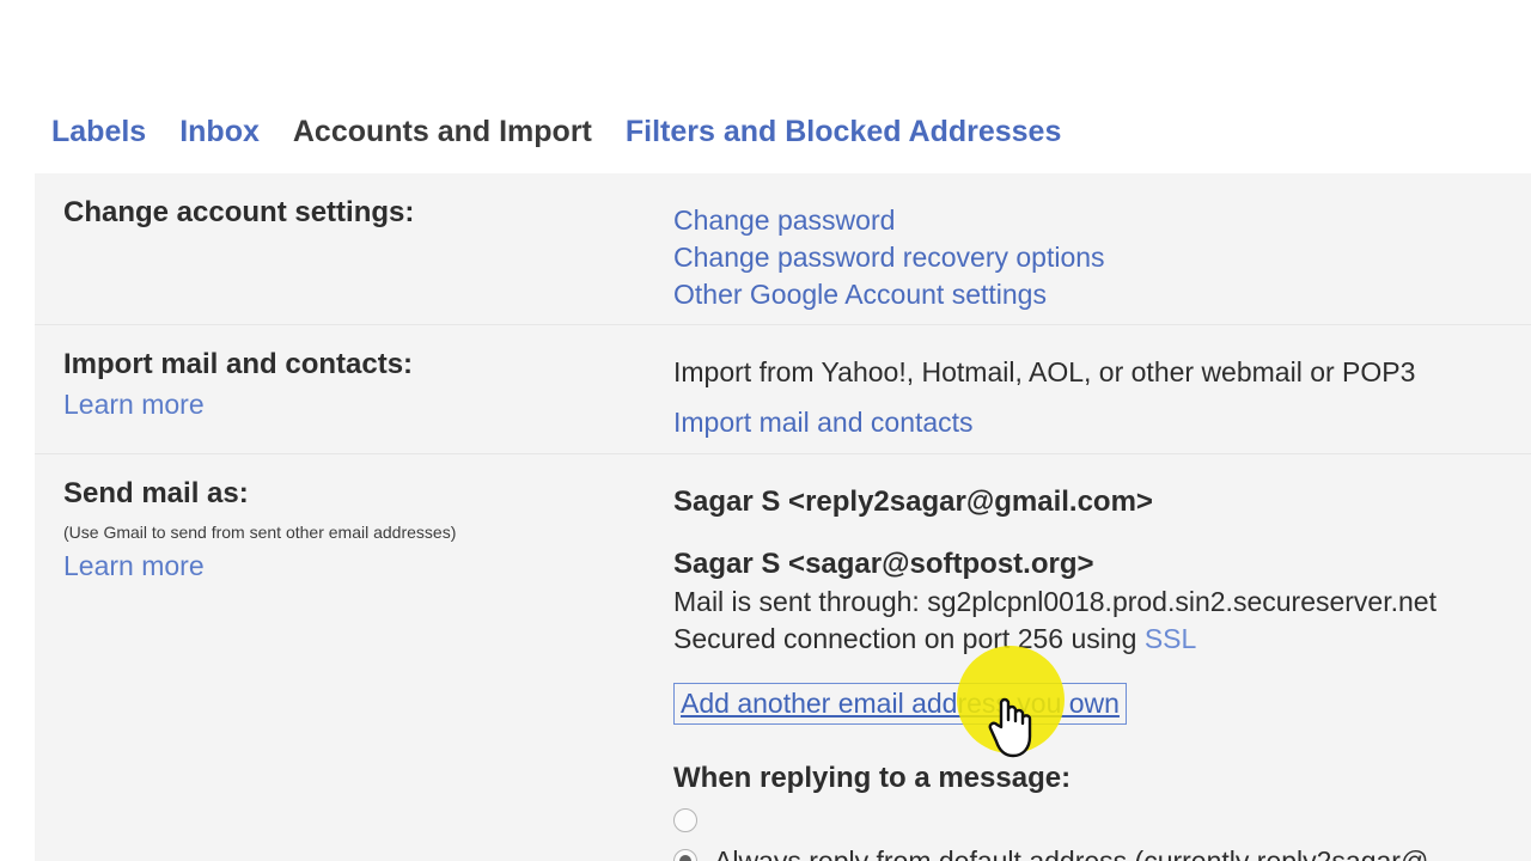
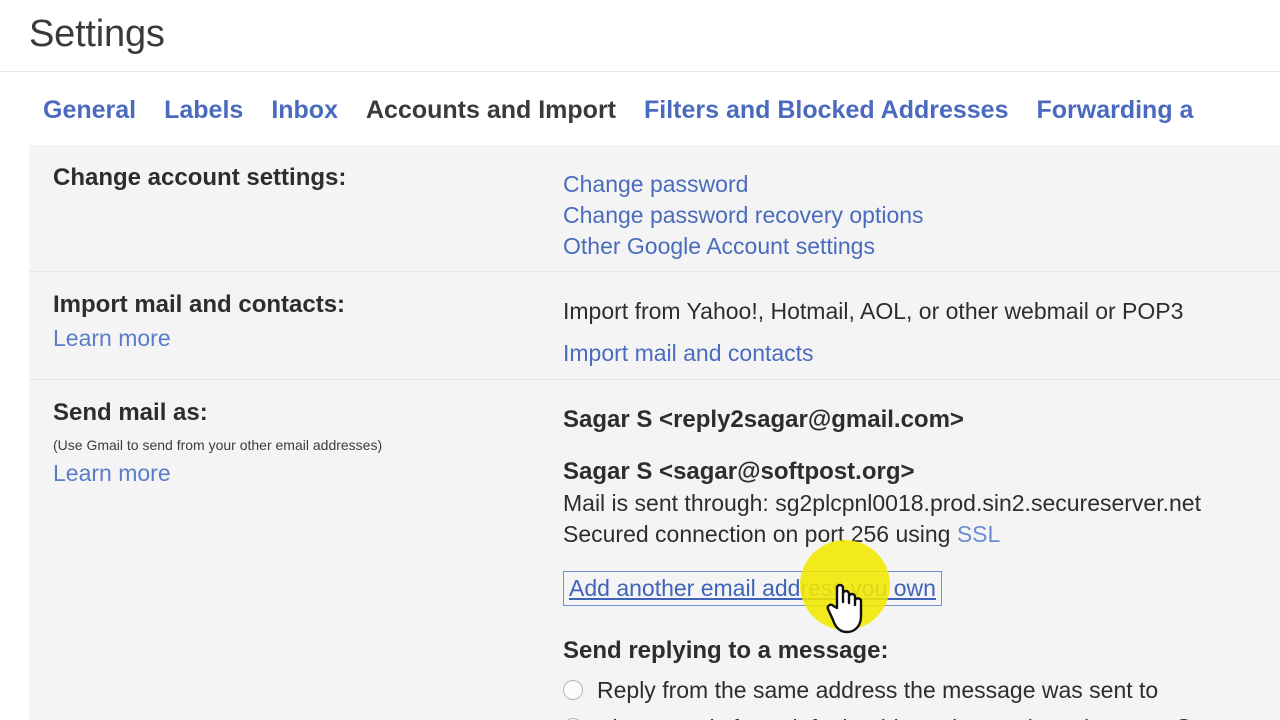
+ Settings
+ General
  Labels
  Inbox
  Accounts and Import
  Filters and Blocked Addresses
+ Forwarding a
  Change account settings:
  Change password
  Change password recovery options
  Other Google Account settings
  Import mail and contacts:
  Learn more
  Import from Yahoo!, Hotmail, AOL, or other webmail or POP3
  Import mail and contacts
  Send mail as:
- (Use Gmail to send from sent other email addresses)
+ (Use Gmail to send from your other email addresses)
  Learn more
  Sagar S <reply2sagar@gmail.com>
  Sagar S <sagar@softpost.org>
  Mail is sent through: sg2plcpnl0018.prod.sin2.secureserver.net
  Secured connection on port 256 using SSL
  Add another email addres you own
- When replying to a message:
+ Send replying to a message:
+ Reply from the same address the message was sent to
